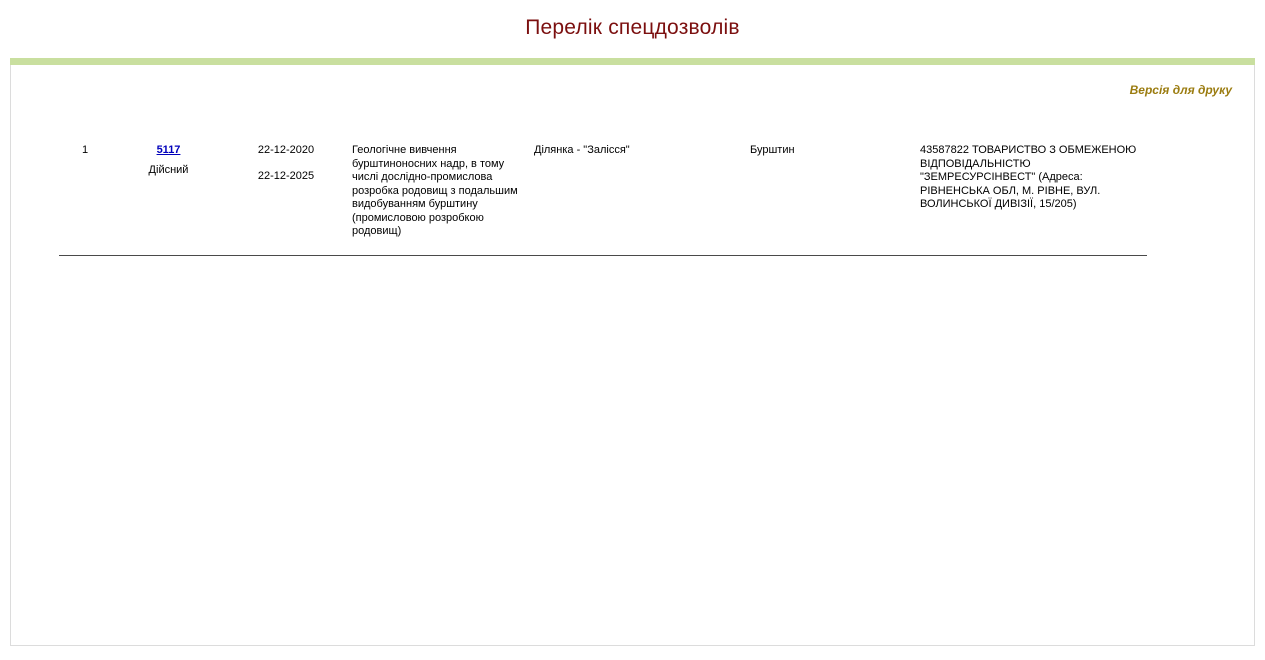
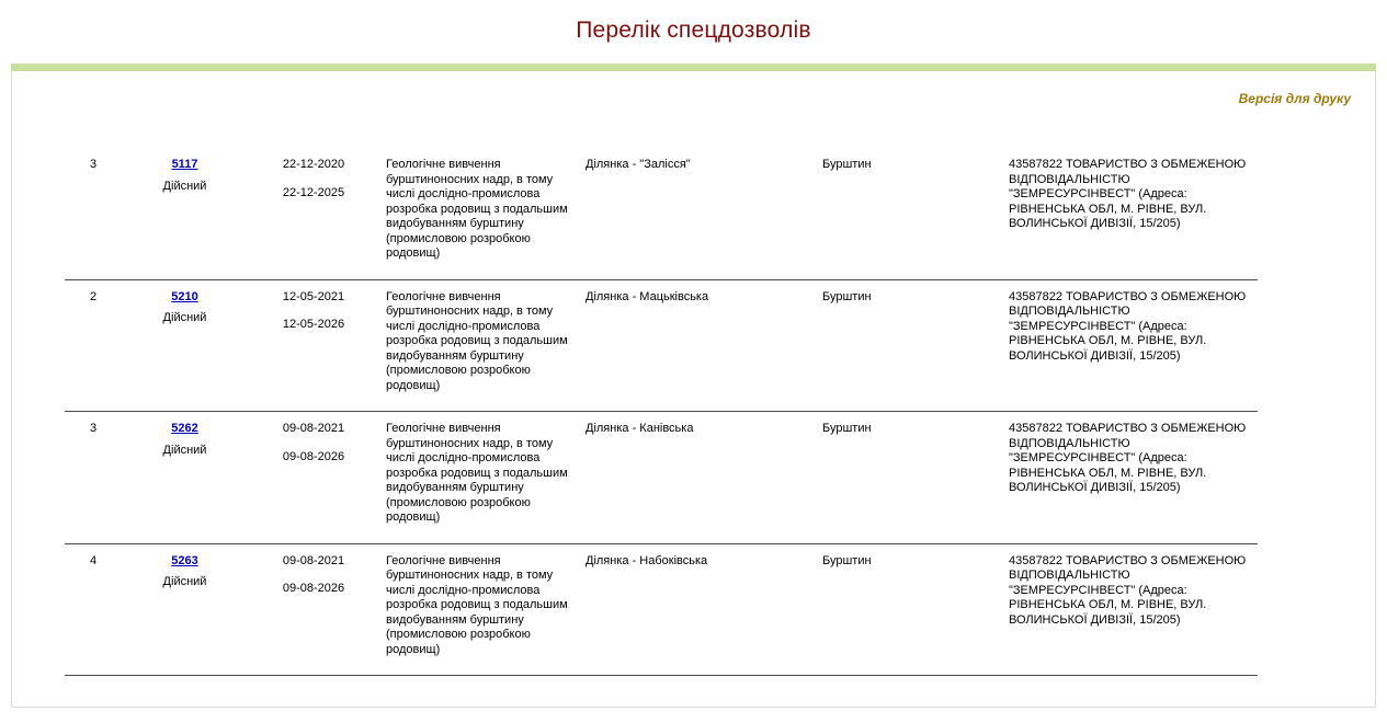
  Перелік спецдозволів
  Версія для друку
- 1	5117 Дійсний	22-12-2020 22-12-2025	Геологічне вивчення бурштиноносних надр, в тому числі дослідно-промислова розробка родовищ з подальшим видобуванням бурштину (промисловою розробкою родовищ)	Ділянка - "Залісся"	Бурштин	43587822 ТОВАРИСТВО З ОБМЕЖЕНОЮ ВІДПОВІДАЛЬНІСТЮ "ЗЕМРЕСУРСІНВЕСТ" (Адреса: РІВНЕНСЬКА ОБЛ, М. РІВНЕ, ВУЛ. ВОЛИНСЬКОЇ ДИВІЗІЇ, 15/205)
+ 3	5117 Дійсний	22-12-2020 22-12-2025	Геологічне вивчення бурштиноносних надр, в тому числі дослідно-промислова розробка родовищ з подальшим видобуванням бурштину (промисловою розробкою родовищ)	Ділянка - "Залісся"	Бурштин	43587822 ТОВАРИСТВО З ОБМЕЖЕНОЮ ВІДПОВІДАЛЬНІСТЮ "ЗЕМРЕСУРСІНВЕСТ" (Адреса: РІВНЕНСЬКА ОБЛ, М. РІВНЕ, ВУЛ. ВОЛИНСЬКОЇ ДИВІЗІЇ, 15/205)
+ 2	5210 Дійсний	12-05-2021 12-05-2026	Геологічне вивчення бурштиноносних надр, в тому числі дослідно-промислова розробка родовищ з подальшим видобуванням бурштину (промисловою розробкою родовищ)	Ділянка - Мацьківська	Бурштин	43587822 ТОВАРИСТВО З ОБМЕЖЕНОЮ ВІДПОВІДАЛЬНІСТЮ "ЗЕМРЕСУРСІНВЕСТ" (Адреса: РІВНЕНСЬКА ОБЛ, М. РІВНЕ, ВУЛ. ВОЛИНСЬКОЇ ДИВІЗІЇ, 15/205)
+ 3	5262 Дійсний	09-08-2021 09-08-2026	Геологічне вивчення бурштиноносних надр, в тому числі дослідно-промислова розробка родовищ з подальшим видобуванням бурштину (промисловою розробкою родовищ)	Ділянка - Канівська	Бурштин	43587822 ТОВАРИСТВО З ОБМЕЖЕНОЮ ВІДПОВІДАЛЬНІСТЮ "ЗЕМРЕСУРСІНВЕСТ" (Адреса: РІВНЕНСЬКА ОБЛ, М. РІВНЕ, ВУЛ. ВОЛИНСЬКОЇ ДИВІЗІЇ, 15/205)
+ 4	5263 Дійсний	09-08-2021 09-08-2026	Геологічне вивчення бурштиноносних надр, в тому числі дослідно-промислова розробка родовищ з подальшим видобуванням бурштину (промисловою розробкою родовищ)	Ділянка - Набоківська	Бурштин	43587822 ТОВАРИСТВО З ОБМЕЖЕНОЮ ВІДПОВІДАЛЬНІСТЮ "ЗЕМРЕСУРСІНВЕСТ" (Адреса: РІВНЕНСЬКА ОБЛ, М. РІВНЕ, ВУЛ. ВОЛИНСЬКОЇ ДИВІЗІЇ, 15/205)
